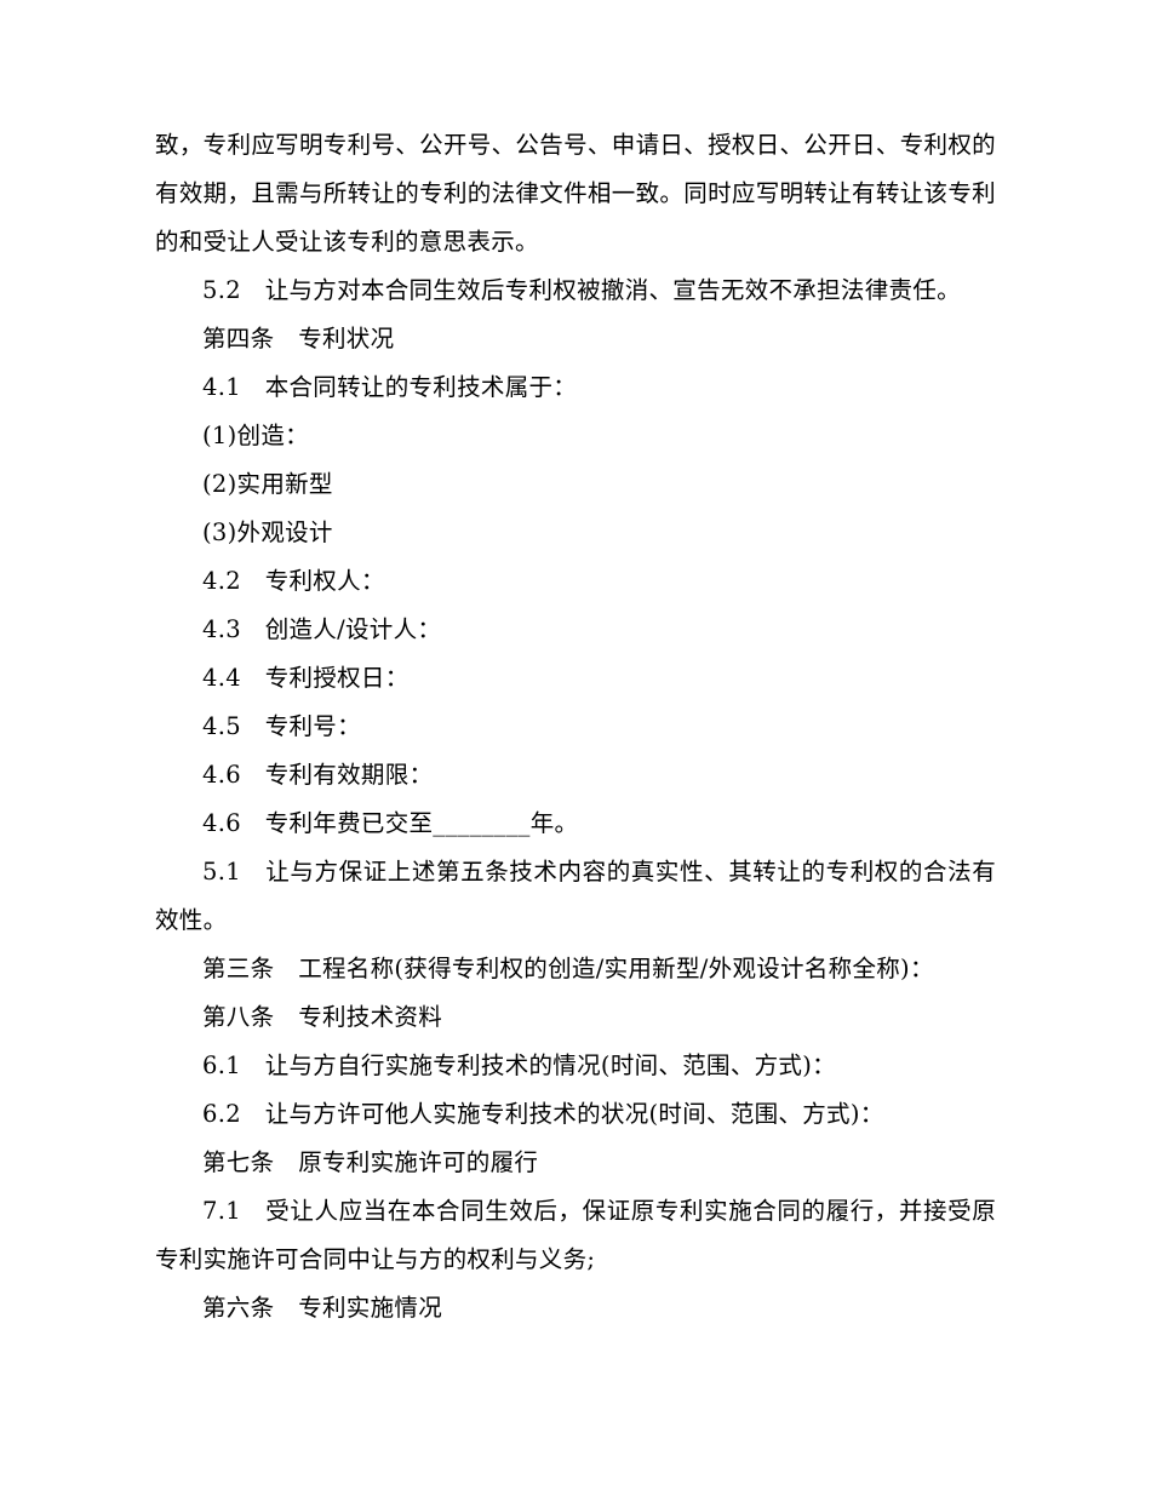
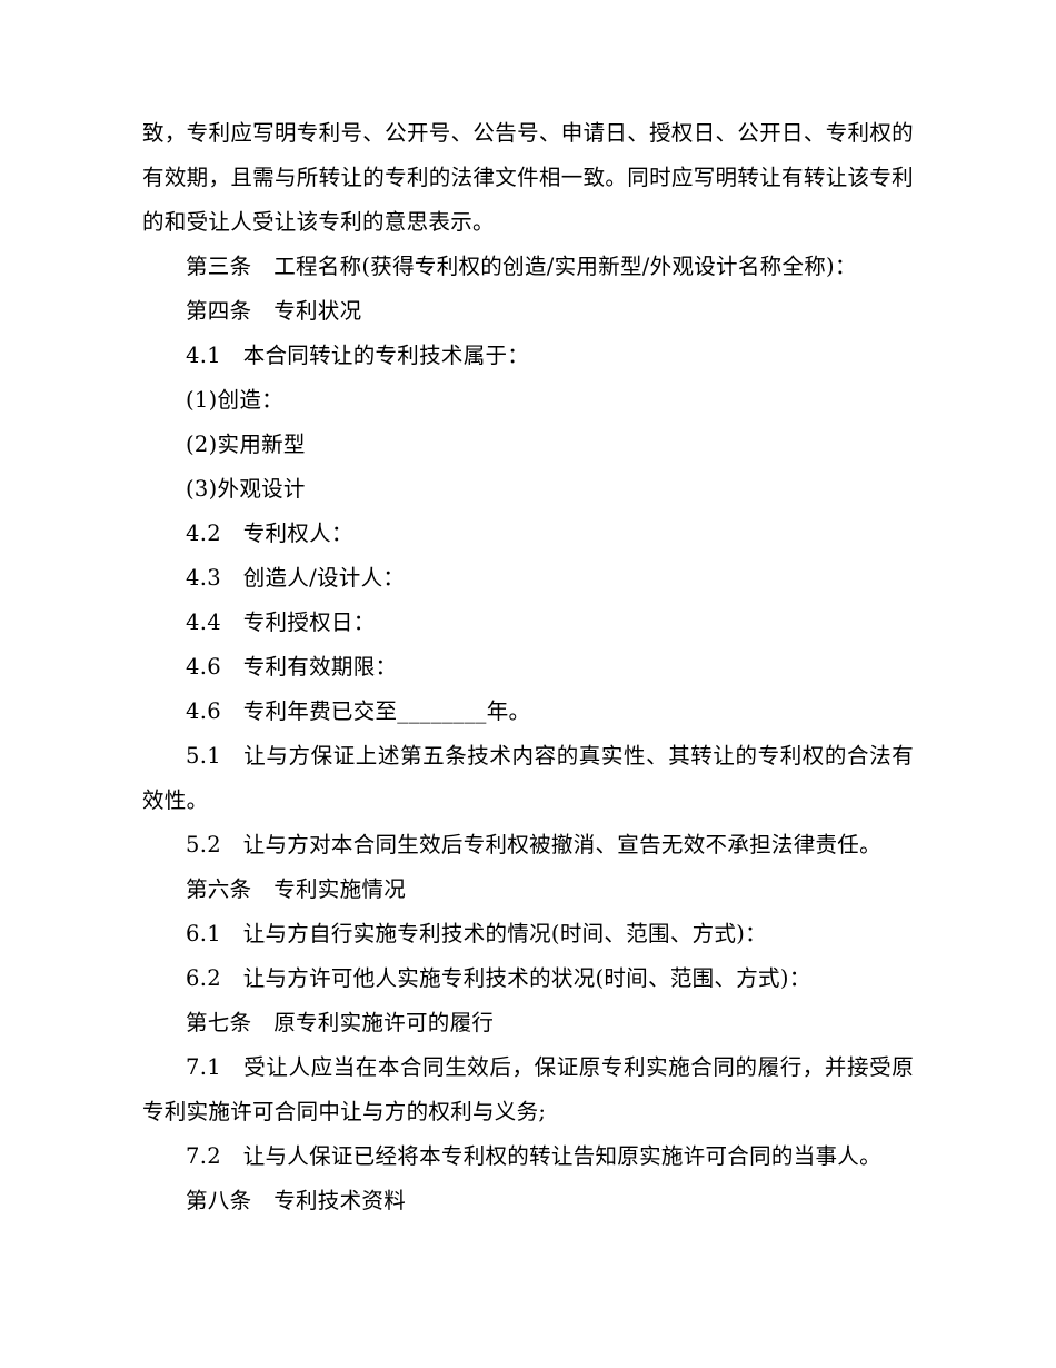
  致，专利应写明专利号、公开号、公告号、申请日、授权日、公开日、专利权的有效期，且需与所转让的专利的法律文件相一致。同时应写明转让有转让该专利的和受让人受让该专利的意思表示。
- 5.2 让与方对本合同生效后专利权被撤消、宣告无效不承担法律责任。
+ 第三条 工程名称(获得专利权的创造/实用新型/外观设计名称全称)：
  第四条 专利状况
  4.1 本合同转让的专利技术属于：
  (1)创造：
  (2)实用新型
  (3)外观设计
  4.2 专利权人：
  4.3 创造人/设计人：
  4.4 专利授权日：
- 4.5 专利号：
  4.6 专利有效期限：
  4.6 专利年费已交至________年。
  5.1 让与方保证上述第五条技术内容的真实性、其转让的专利权的合法有效性。
- 第三条 工程名称(获得专利权的创造/实用新型/外观设计名称全称)：
+ 5.2 让与方对本合同生效后专利权被撤消、宣告无效不承担法律责任。
- 第八条 专利技术资料
+ 第六条 专利实施情况
  6.1 让与方自行实施专利技术的情况(时间、范围、方式)：
  6.2 让与方许可他人实施专利技术的状况(时间、范围、方式)：
  第七条 原专利实施许可的履行
  7.1 受让人应当在本合同生效后，保证原专利实施合同的履行，并接受原专利实施许可合同中让与方的权利与义务;
+ 7.2 让与人保证已经将本专利权的转让告知原实施许可合同的当事人。
- 第六条 专利实施情况
+ 第八条 专利技术资料
